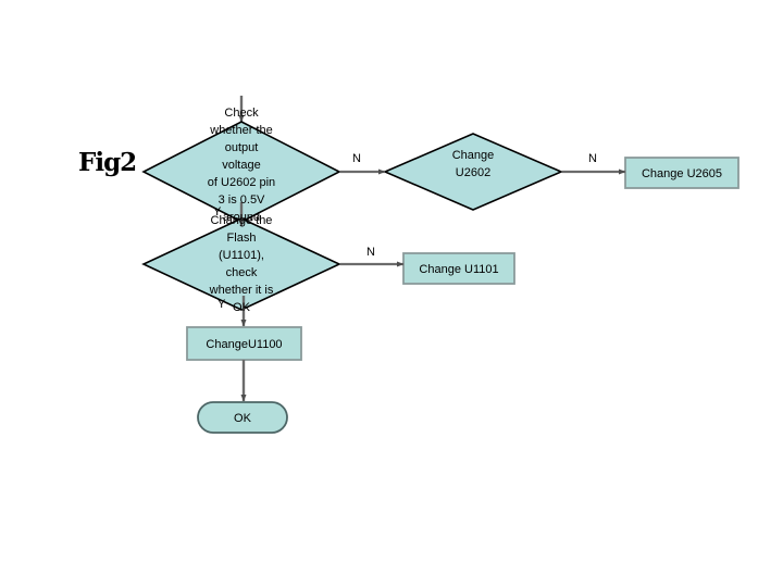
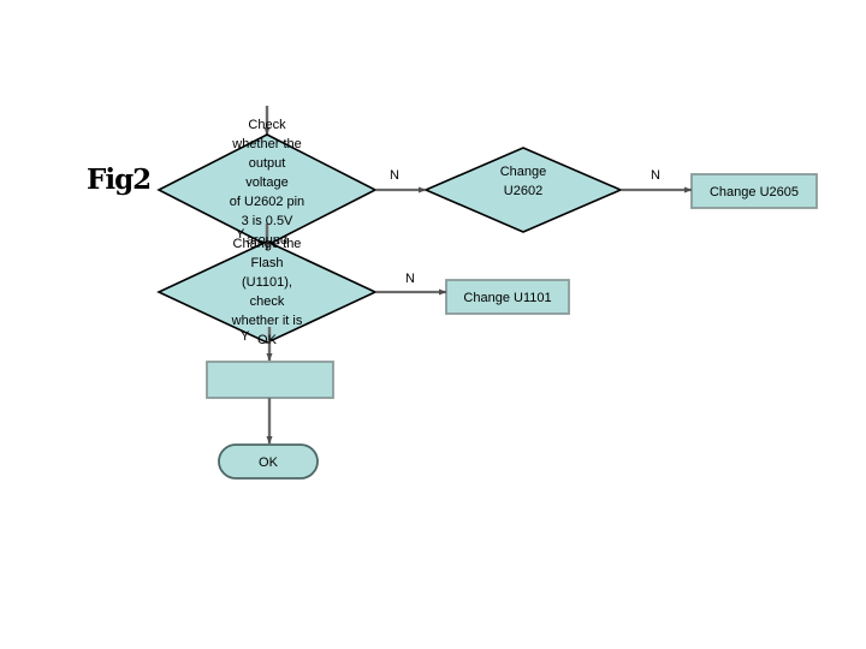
  Fig2
  Check
  whether the
  output
  voltage
  of U2602 pin
  3 is 0.5V
  around
  Change the
  Flash
  (U1101),
  check
  whether it is
  OK
  Change
  U2602
  Change U2605
  Change U1101
- ChangeU1100
  OK
  N
  N
  Y
  N
  Y
